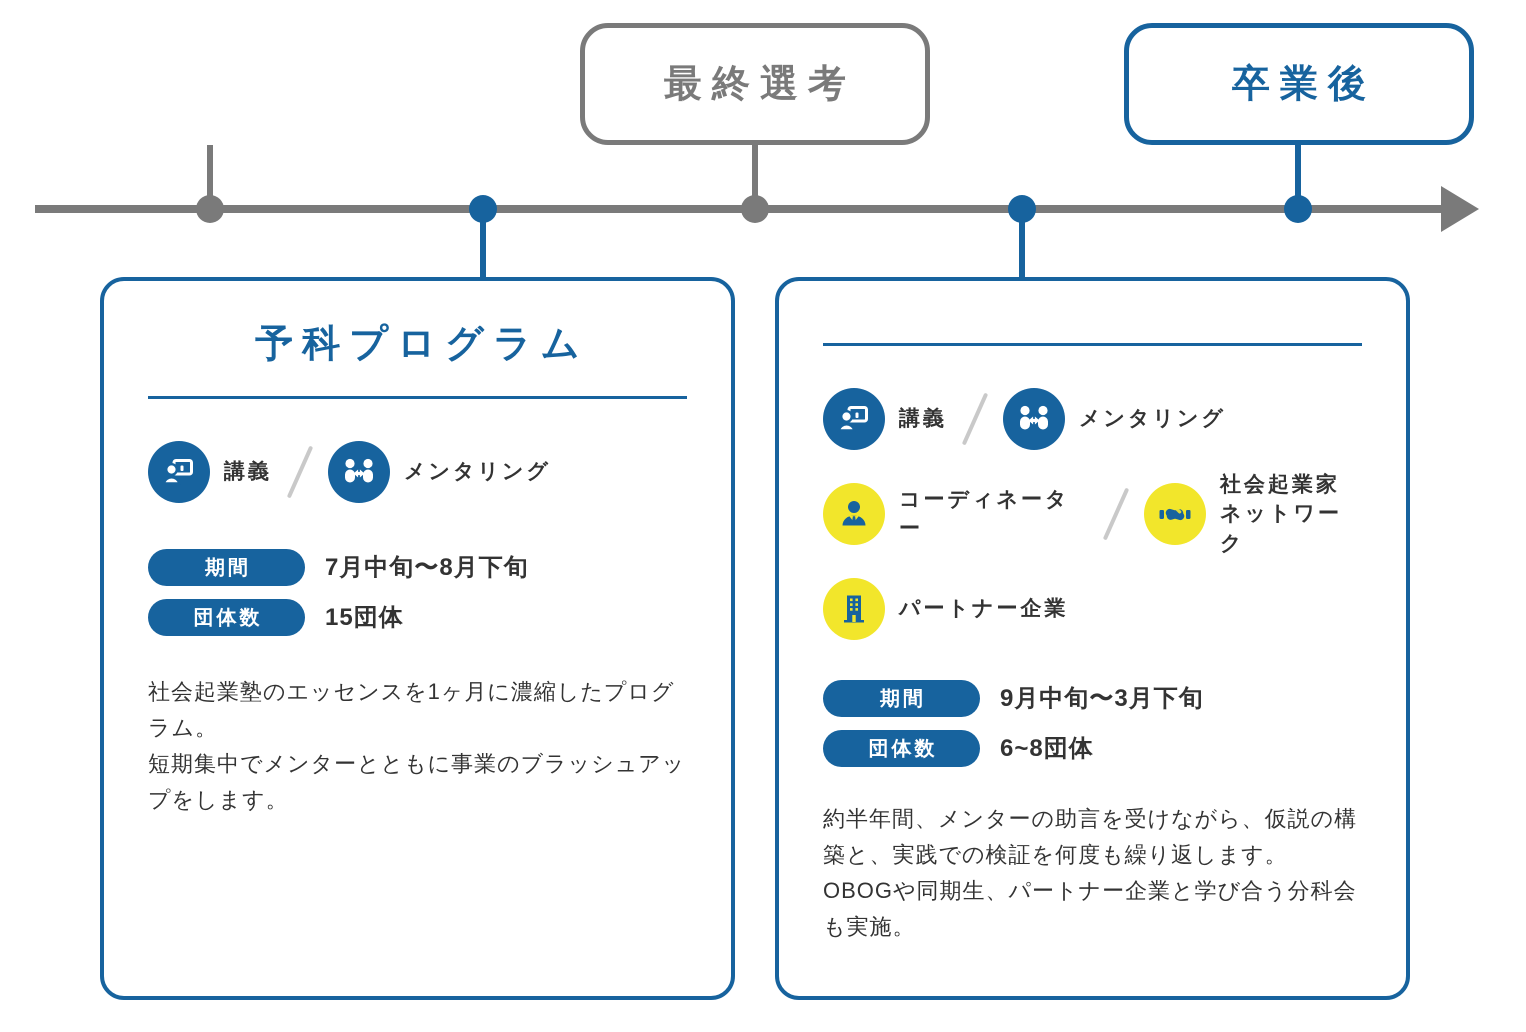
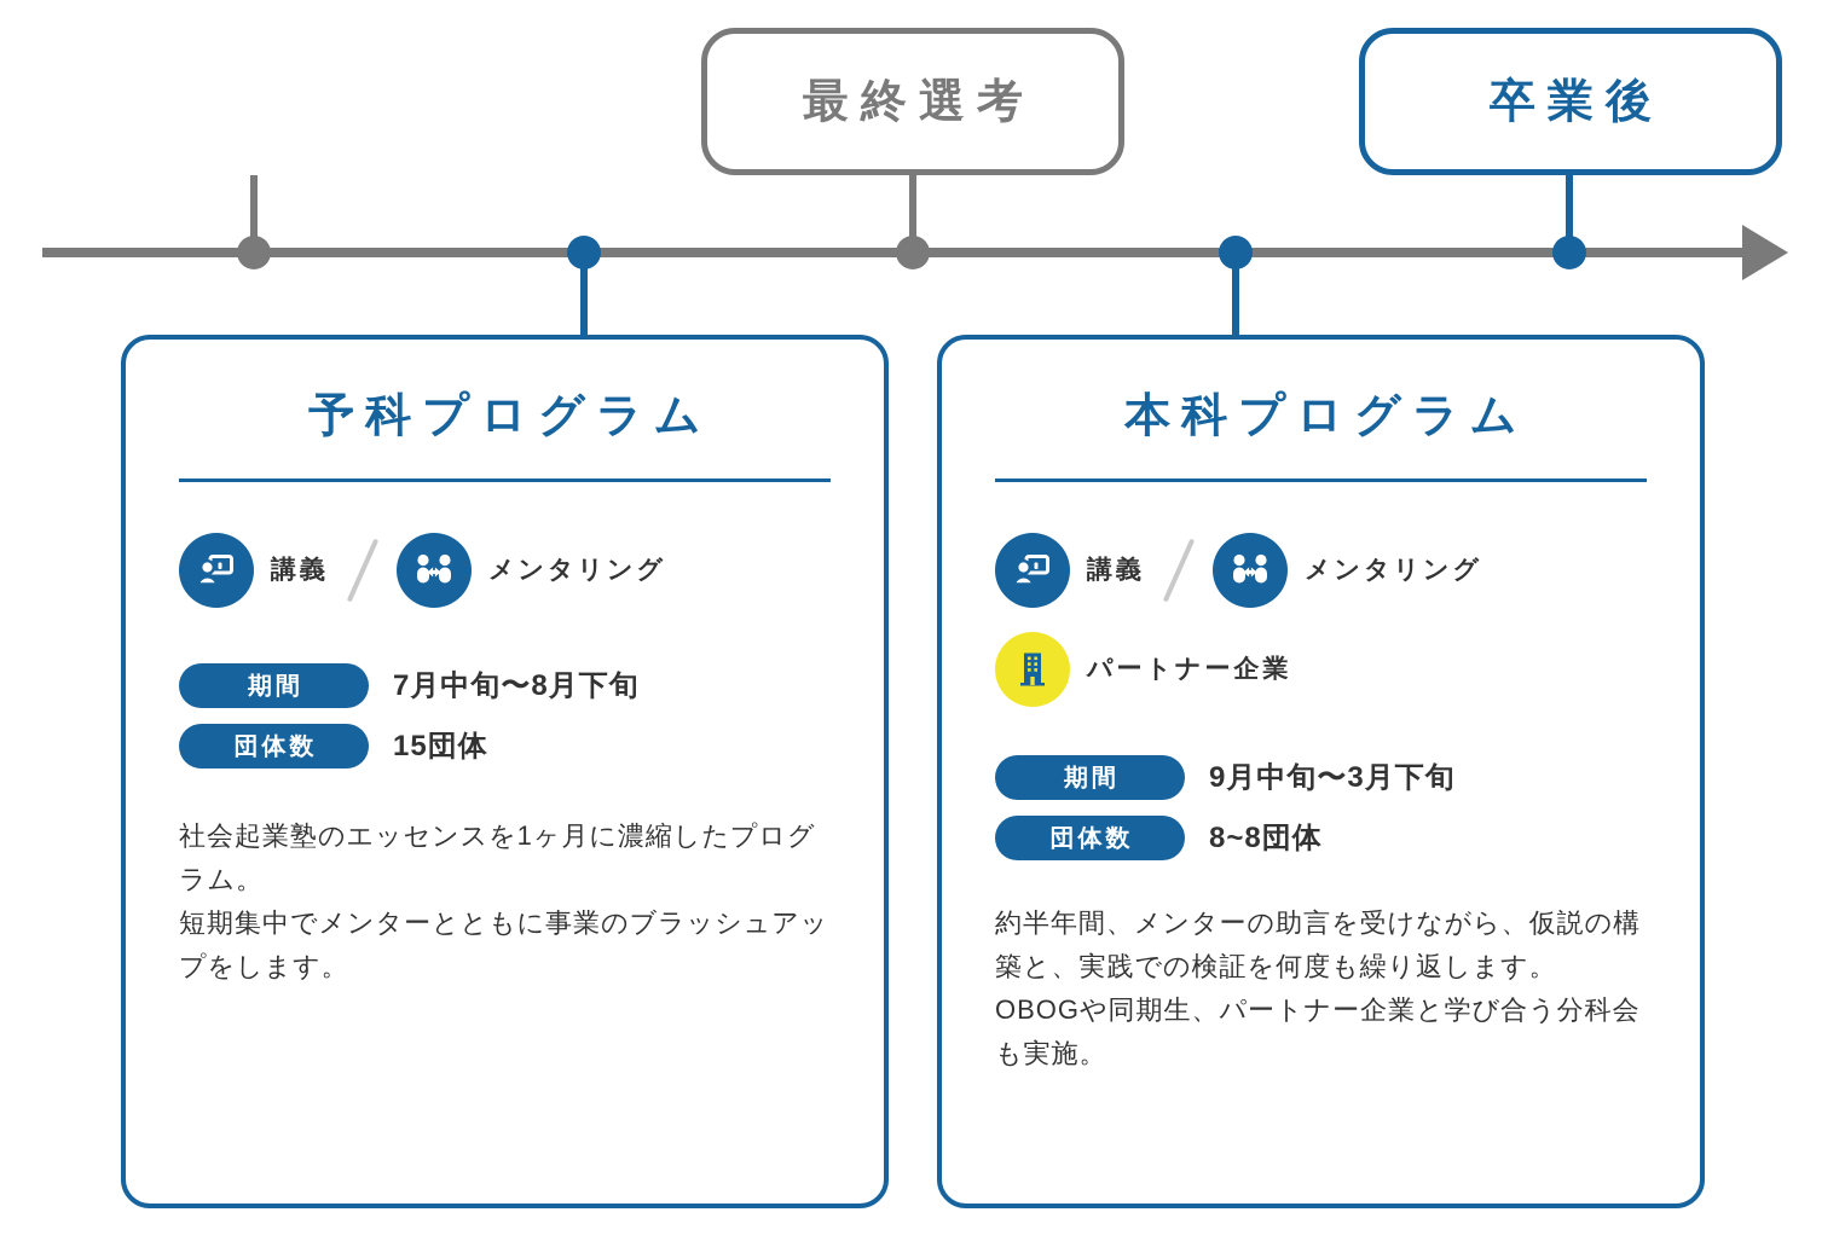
  最終選考
  卒業後
  予科プログラム
  講義
  メンタリング
  期間
  7月中旬〜8月下旬
  団体数
  15団体
  社会起業塾のエッセンスを1ヶ月に濃縮したプログラム。
  短期集中でメンターとともに事業のブラッシュアップをします。
+ 本科プログラム
  講義
  メンタリング
- コーディネーター
- 社会起業家
- ネットワーク
  パートナー企業
  期間
  9月中旬〜3月下旬
  団体数
- 6~8団体
+ 8~8団体
  約半年間、メンターの助言を受けながら、仮説の構築と、実践での検証を何度も繰り返します。
  OBOGや同期生、パートナー企業と学び合う分科会も実施。
